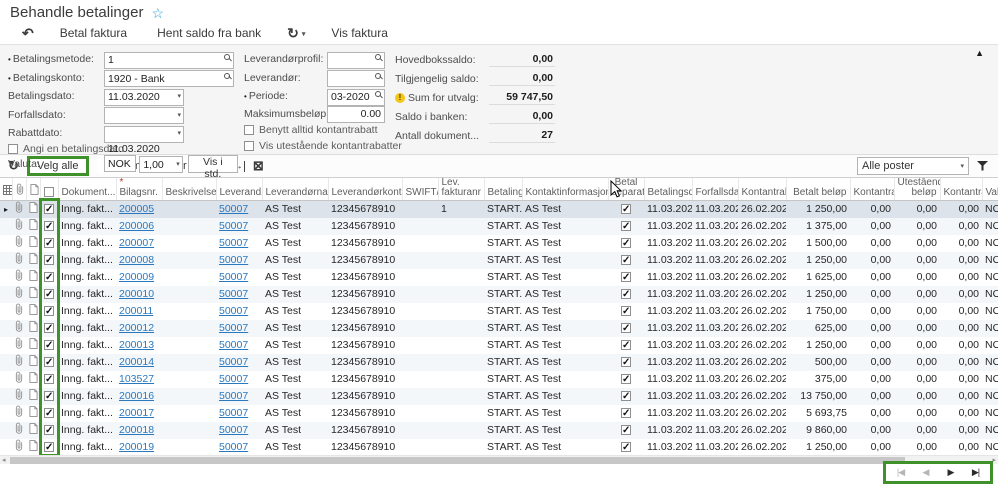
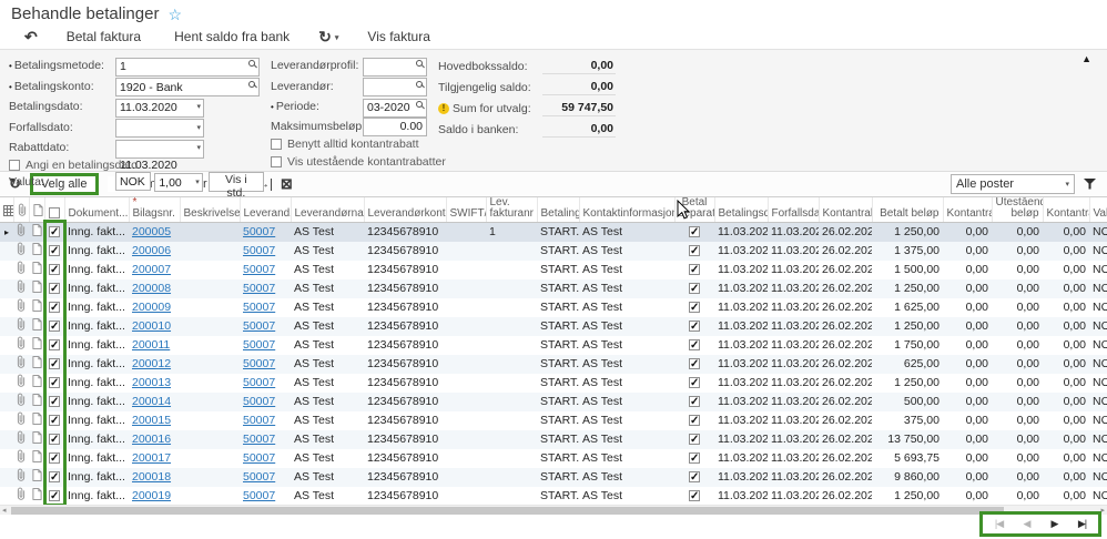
  Behandle betalinger
  ☆
  ↶
  Betal faktura
  Hent saldo fra bank
  Vis faktura
  • Betalingsmetode:
  1
  • Betalingskonto:
  1920 - Bank
  Betalingsdato:
  11.03.2020
  Forfallsdato:
  Rabattdato:
  Angi en betalingsdato
  11.03.2020
  Valuta:
  NOK
  1,00
  Vis i std.
  Leverandørprofil:
  Leverandør:
  • Periode:
  03-2020
  Maksimumsbeløp
  0.00
  Benytt alltid kontantrabatt
  Vis utestående kontantrabatter
  Hovedbokssaldo:
  0,00
  Tilgjengelig saldo:
  0,00
  !
  Sum for utvalg:
  59 747,50
  Saldo i banken:
  0,00
- Antall dokument...
- 27
  ▲
  ↻
  Velg alle
  ⊠
  Alle poster
  				Dokument...	* Bilagsnr.	Beskrivelse	Leverand	Leverandørna	Leverandørkont	SWIFT	Lev. fakturanr	Betaling	Kontaktinformasjo	Betal eparat	Betalingsd	Forfallsda	Kontantra	Betalt beløp	Kontantr	Uteståen beløp	Kontantr	Va
  ▸				Inng. fakt...	200005		50007	AS Test	12345678910		1	START.	AS Test		11.03.202	11.03.20	26.02.202	1 250,00	0,00	0,00	0,00	NO
  				Inng. fakt...	200006		50007	AS Test	12345678910			START.	AS Test		11.03.202	11.03.20	26.02.202	1 375,00	0,00	0,00	0,00	NO
  				Inng. fakt...	200007		50007	AS Test	12345678910			START.	AS Test		11.03.202	11.03.20	26.02.202	1 500,00	0,00	0,00	0,00	NO
  				Inng. fakt...	200008		50007	AS Test	12345678910			START.	AS Test		11.03.202	11.03.20	26.02.202	1 250,00	0,00	0,00	0,00	NO
  				Inng. fakt...	200009		50007	AS Test	12345678910			START.	AS Test		11.03.202	11.03.20	26.02.202	1 625,00	0,00	0,00	0,00	NO
  				Inng. fakt...	200010		50007	AS Test	12345678910			START.	AS Test		11.03.202	11.03.20	26.02.202	1 250,00	0,00	0,00	0,00	NO
  				Inng. fakt...	200011		50007	AS Test	12345678910			START.	AS Test		11.03.202	11.03.20	26.02.202	1 750,00	0,00	0,00	0,00	NO
  				Inng. fakt...	200012		50007	AS Test	12345678910			START.	AS Test		11.03.202	11.03.20	26.02.202	625,00	0,00	0,00	0,00	NO
  				Inng. fakt...	200013		50007	AS Test	12345678910			START.	AS Test		11.03.202	11.03.20	26.02.202	1 250,00	0,00	0,00	0,00	NO
  				Inng. fakt...	200014		50007	AS Test	12345678910			START.	AS Test		11.03.202	11.03.20	26.02.202	500,00	0,00	0,00	0,00	NO
- 				Inng. fakt...	103527		50007	AS Test	12345678910			START.	AS Test		11.03.202	11.03.20	26.02.202	375,00	0,00	0,00	0,00	NO
+ 				Inng. fakt...	200015		50007	AS Test	12345678910			START.	AS Test		11.03.202	11.03.20	26.02.202	375,00	0,00	0,00	0,00	NO
  				Inng. fakt...	200016		50007	AS Test	12345678910			START.	AS Test		11.03.202	11.03.20	26.02.202	13 750,00	0,00	0,00	0,00	NO
  				Inng. fakt...	200017		50007	AS Test	12345678910			START.	AS Test		11.03.202	11.03.20	26.02.202	5 693,75	0,00	0,00	0,00	NO
  				Inng. fakt...	200018		50007	AS Test	12345678910			START.	AS Test		11.03.202	11.03.20	26.02.202	9 860,00	0,00	0,00	0,00	NO
  				Inng. fakt...	200019		50007	AS Test	12345678910			START.	AS Test		11.03.202	11.03.20	26.02.202	1 250,00	0,00	0,00	0,00	NO
  |◀
  ◀
  ▶
  ▶|
